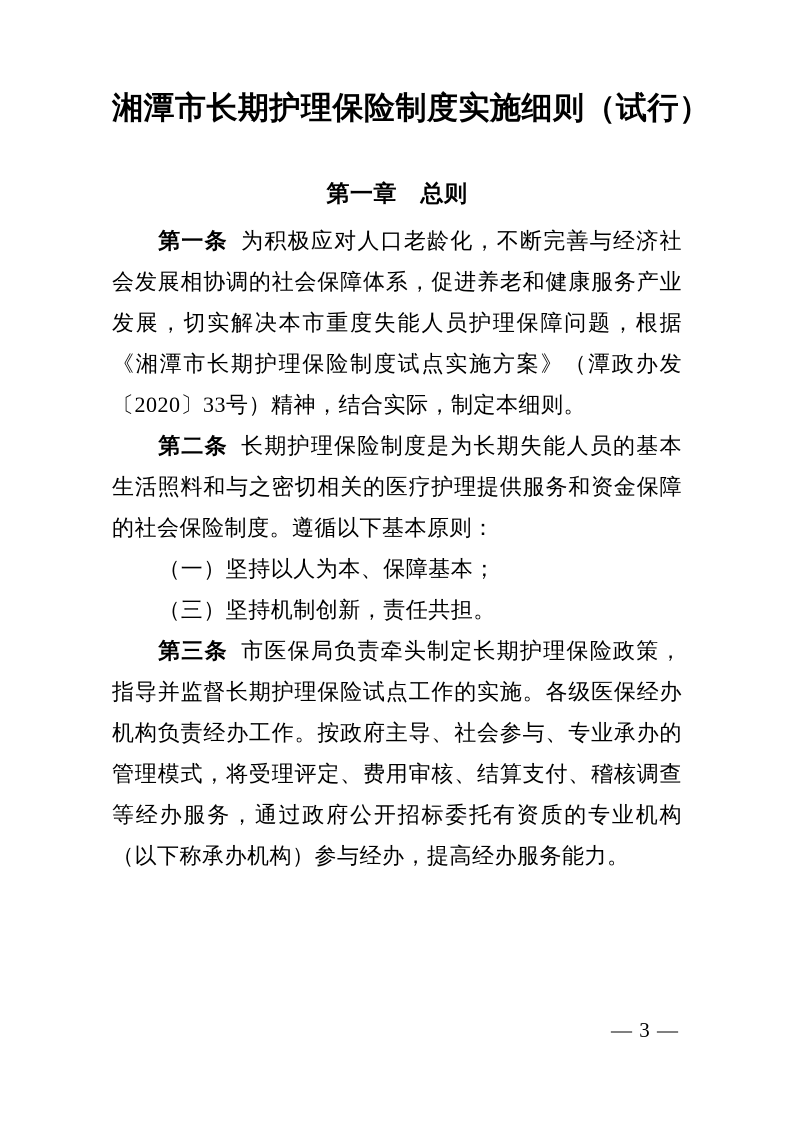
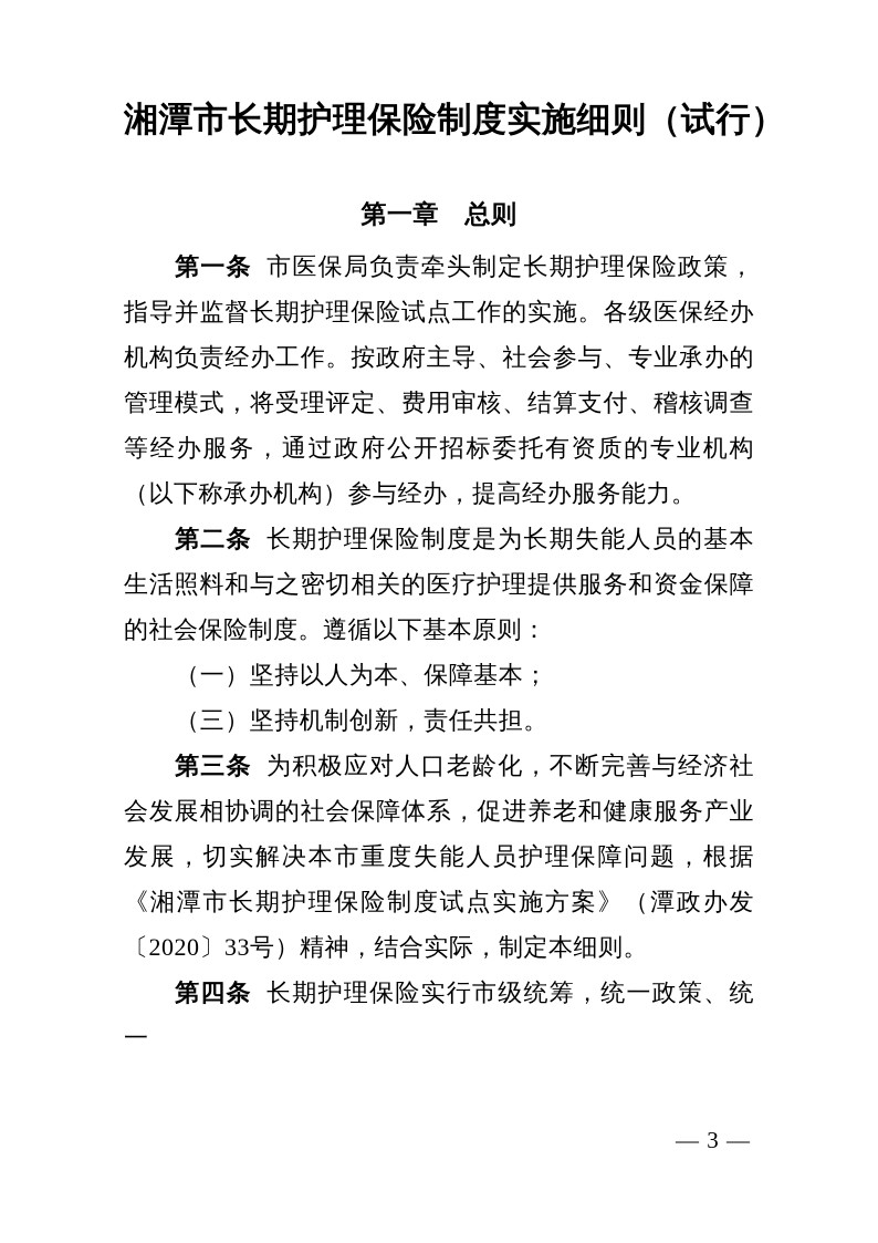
  湘潭市长期护理保险制度实施细则（试行）
  第一章 总则
- 第一条 为积极应对人口老龄化，不断完善与经济社会发展相协调的社会保障体系，促进养老和健康服务产业发展，切实解决本市重度失能人员护理保障问题，根据《湘潭市长期护理保险制度试点实施方案》（潭政办发〔2020〕33号）精神，结合实际，制定本细则。
+ 第一条 市医保局负责牵头制定长期护理保险政策，指导并监督长期护理保险试点工作的实施。各级医保经办机构负责经办工作。按政府主导、社会参与、专业承办的管理模式，将受理评定、费用审核、结算支付、稽核调查等经办服务，通过政府公开招标委托有资质的专业机构（以下称承办机构）参与经办，提高经办服务能力。
  第二条 长期护理保险制度是为长期失能人员的基本生活照料和与之密切相关的医疗护理提供服务和资金保障的社会保险制度。遵循以下基本原则：
  （一）坚持以人为本、保障基本；
  （三）坚持机制创新，责任共担。
- 第三条 市医保局负责牵头制定长期护理保险政策，指导并监督长期护理保险试点工作的实施。各级医保经办机构负责经办工作。按政府主导、社会参与、专业承办的管理模式，将受理评定、费用审核、结算支付、稽核调查等经办服务，通过政府公开招标委托有资质的专业机构（以下称承办机构）参与经办，提高经办服务能力。
+ 第三条 为积极应对人口老龄化，不断完善与经济社会发展相协调的社会保障体系，促进养老和健康服务产业发展，切实解决本市重度失能人员护理保障问题，根据《湘潭市长期护理保险制度试点实施方案》（潭政办发〔2020〕33号）精神，结合实际，制定本细则。
+ 第四条 长期护理保险实行市级统筹，统一政策、统一
  — 3 —
